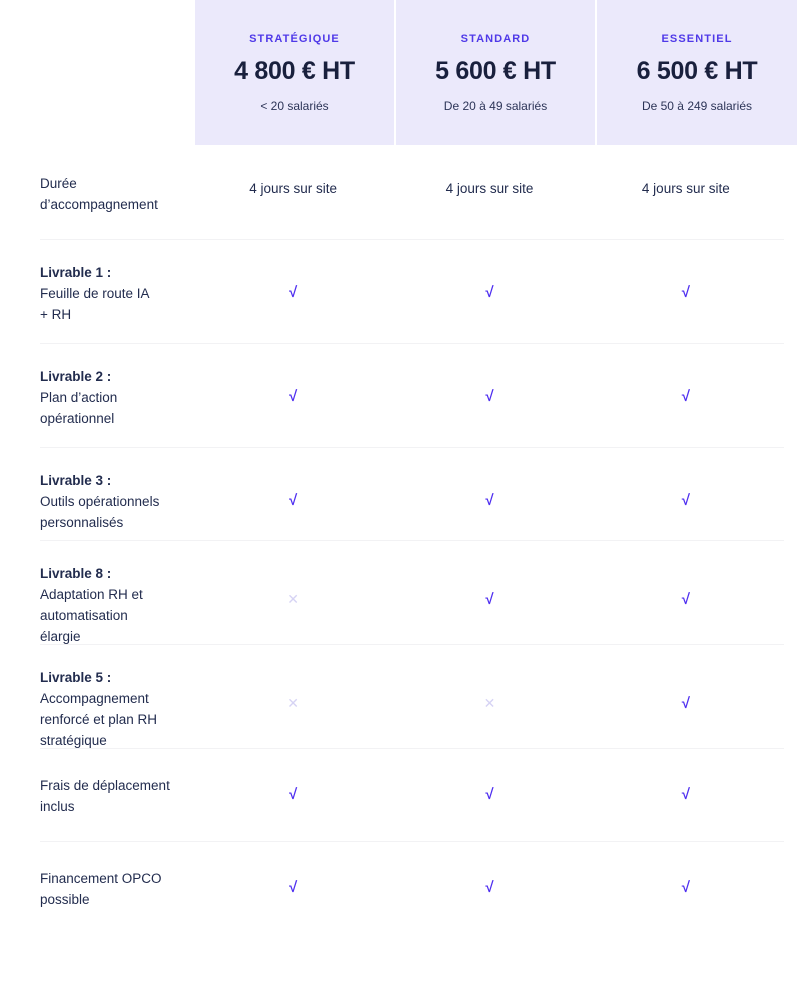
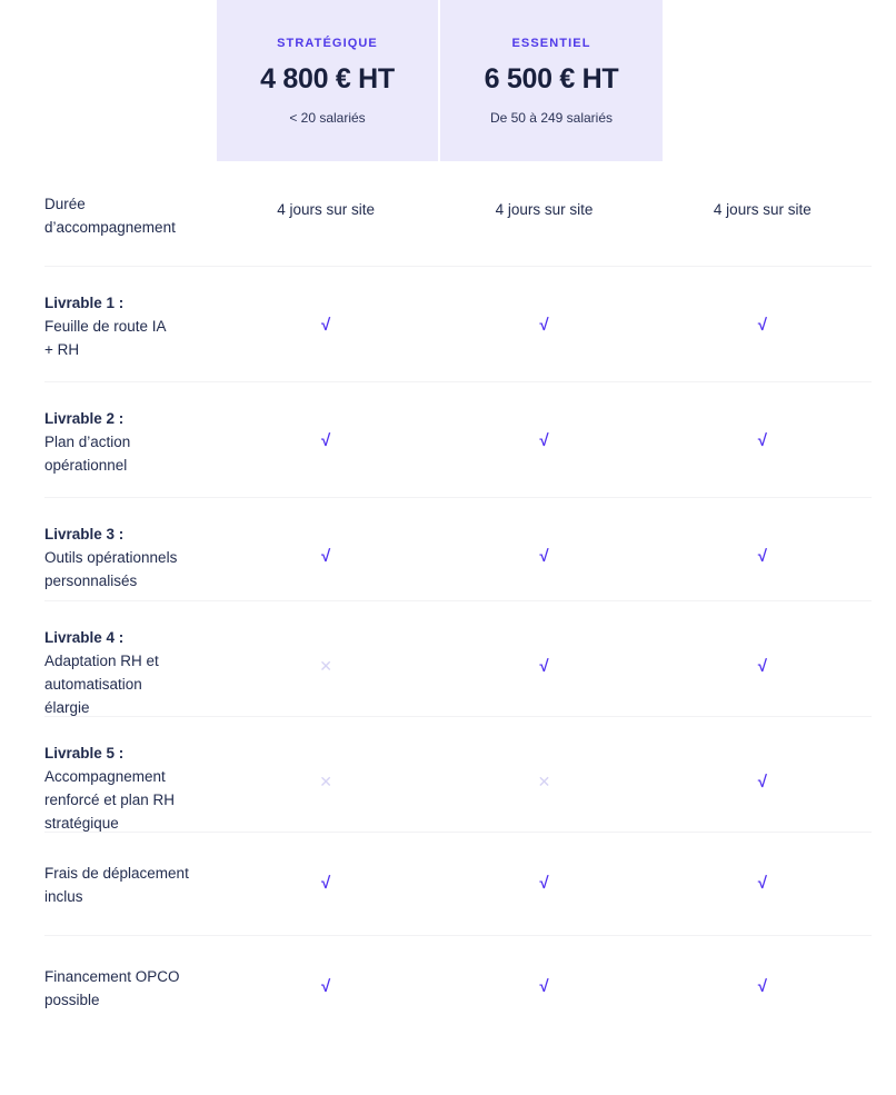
  STRATÉGIQUE
  4 800 € HT
  < 20 salariés
- STANDARD
- 5 600 € HT
- De 20 à 49 salariés
  ESSENTIEL
  6 500 € HT
  De 50 à 249 salariés
  Durée
  d’accompagnement
  4 jours sur site
  4 jours sur site
  4 jours sur site
  Livrable 1 :
  Feuille de route IA
  + RH
  √
  √
  √
  Livrable 2 :
  Plan d’action
  opérationnel
  √
  √
  √
  Livrable 3 :
  Outils opérationnels
  personnalisés
  √
  √
  √
- Livrable 8 :
+ Livrable 4 :
  Adaptation RH et
  automatisation
  élargie
  ✕
  √
  √
  Livrable 5 :
  Accompagnement
  renforcé et plan RH
  stratégique
  ✕
  ✕
  √
  Frais de déplacement
  inclus
  √
  √
  √
  Financement OPCO
  possible
  √
  √
  √
